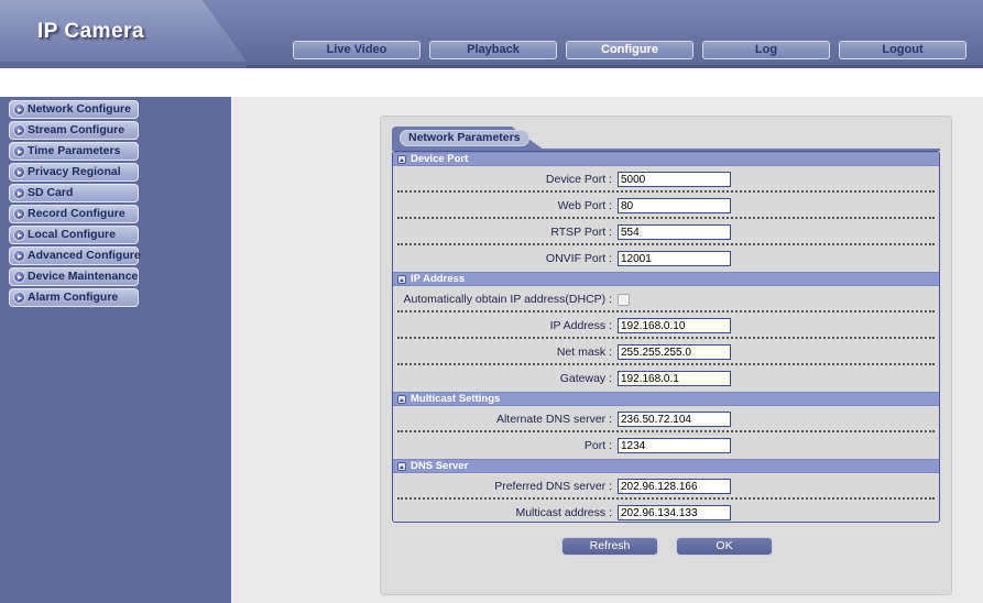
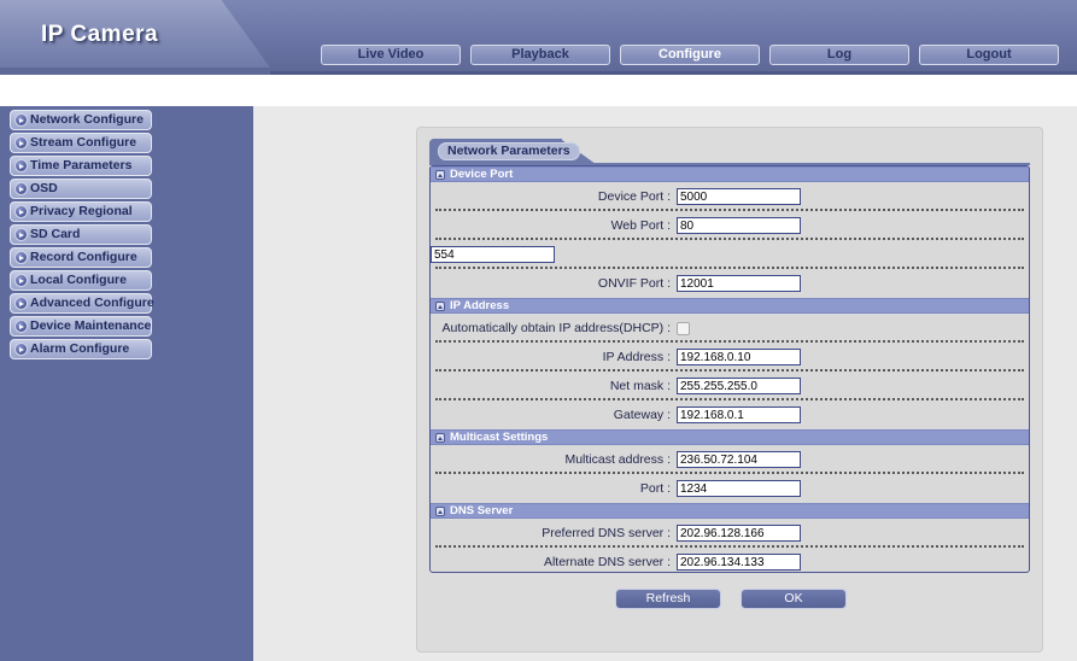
  IP Camera
  Live Video
  Playback
  Configure
  Log
  Logout
  Network Configure
  Stream Configure
  Time Parameters
+ OSD
  Privacy Regional
  SD Card
  Record Configure
  Local Configure
  Advanced Configure
  Device Maintenance
  Alarm Configure
  Network Parameters
  Device Port
  Device Port :
  5000
  Web Port :
  80
- RTSP Port :
  554
  ONVIF Port :
  12001
  IP Address
  Automatically obtain IP address(DHCP) :
  IP Address :
  192.168.0.10
  Net mask :
  255.255.255.0
  Gateway :
  192.168.0.1
  Multicast Settings
- Alternate DNS server :
+ Multicast address :
  236.50.72.104
  Port :
  1234
  DNS Server
  Preferred DNS server :
  202.96.128.166
- Multicast address :
+ Alternate DNS server :
  202.96.134.133
  Refresh
  OK
